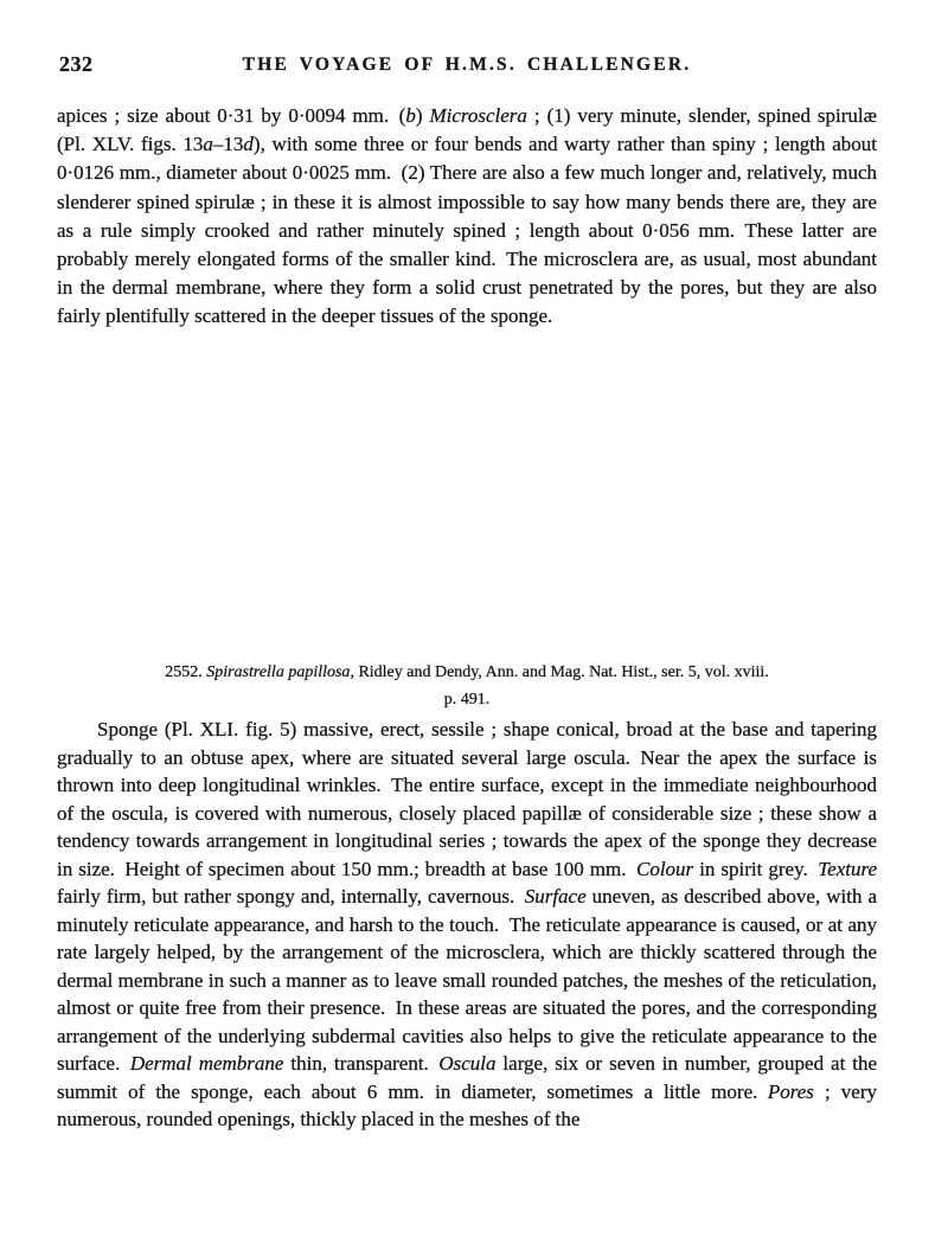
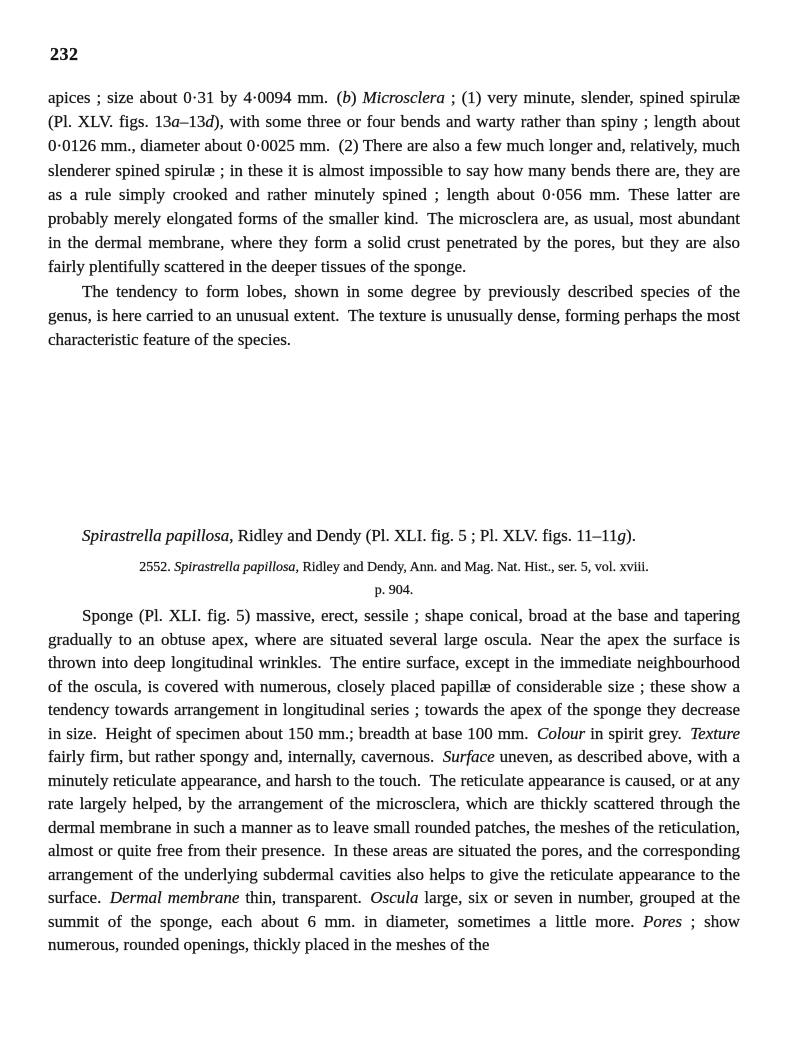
  232
- THE VOYAGE OF H.M.S. CHALLENGER.
- apices ; size about 0·31 by 0·0094 mm. (b) Microsclera ; (1) very minute, slender, spined spirulæ (Pl. XLV. figs. 13a–13d), with some three or four bends and warty rather than spiny ; length about 0·0126 mm., diameter about 0·0025 mm. (2) There are also a few much longer and, relatively, much slenderer spined spirulæ ; in these it is almost impossible to say how many bends there are, they are as a rule simply crooked and rather minutely spined ; length about 0·056 mm. These latter are probably merely elongated forms of the smaller kind. The microsclera are, as usual, most abundant in the dermal membrane, where they form a solid crust penetrated by the pores, but they are also fairly plentifully scattered in the deeper tissues of the sponge.
+ apices ; size about 0·31 by 4·0094 mm. (b) Microsclera ; (1) very minute, slender, spined spirulæ (Pl. XLV. figs. 13a–13d), with some three or four bends and warty rather than spiny ; length about 0·0126 mm., diameter about 0·0025 mm. (2) There are also a few much longer and, relatively, much slenderer spined spirulæ ; in these it is almost impossible to say how many bends there are, they are as a rule simply crooked and rather minutely spined ; length about 0·056 mm. These latter are probably merely elongated forms of the smaller kind. The microsclera are, as usual, most abundant in the dermal membrane, where they form a solid crust penetrated by the pores, but they are also fairly plentifully scattered in the deeper tissues of the sponge.
+ The tendency to form lobes, shown in some degree by previously described species of the genus, is here carried to an unusual extent. The texture is unusually dense, forming perhaps the most characteristic feature of the species.
+ Spirastrella papillosa, Ridley and Dendy (Pl. XLI. fig. 5 ; Pl. XLV. figs. 11–11g).
  2552. Spirastrella papillosa, Ridley and Dendy, Ann. and Mag. Nat. Hist., ser. 5, vol. xviii.
- p. 491.
+ p. 904.
- Sponge (Pl. XLI. fig. 5) massive, erect, sessile ; shape conical, broad at the base and tapering gradually to an obtuse apex, where are situated several large oscula. Near the apex the surface is thrown into deep longitudinal wrinkles. The entire surface, except in the immediate neighbourhood of the oscula, is covered with numerous, closely placed papillæ of considerable size ; these show a tendency towards arrangement in longitudinal series ; towards the apex of the sponge they decrease in size. Height of specimen about 150 mm.; breadth at base 100 mm. Colour in spirit grey. Texture fairly firm, but rather spongy and, internally, cavernous. Surface uneven, as described above, with a minutely reticulate appearance, and harsh to the touch. The reticulate appearance is caused, or at any rate largely helped, by the arrangement of the microsclera, which are thickly scattered through the dermal membrane in such a manner as to leave small rounded patches, the meshes of the reticulation, almost or quite free from their presence. In these areas are situated the pores, and the corresponding arrangement of the underlying subdermal cavities also helps to give the reticulate appearance to the surface. Dermal membrane thin, transparent. Oscula large, six or seven in number, grouped at the summit of the sponge, each about 6 mm. in diameter, sometimes a little more. Pores ; very numerous, rounded openings, thickly placed in the meshes of the
+ Sponge (Pl. XLI. fig. 5) massive, erect, sessile ; shape conical, broad at the base and tapering gradually to an obtuse apex, where are situated several large oscula. Near the apex the surface is thrown into deep longitudinal wrinkles. The entire surface, except in the immediate neighbourhood of the oscula, is covered with numerous, closely placed papillæ of considerable size ; these show a tendency towards arrangement in longitudinal series ; towards the apex of the sponge they decrease in size. Height of specimen about 150 mm.; breadth at base 100 mm. Colour in spirit grey. Texture fairly firm, but rather spongy and, internally, cavernous. Surface uneven, as described above, with a minutely reticulate appearance, and harsh to the touch. The reticulate appearance is caused, or at any rate largely helped, by the arrangement of the microsclera, which are thickly scattered through the dermal membrane in such a manner as to leave small rounded patches, the meshes of the reticulation, almost or quite free from their presence. In these areas are situated the pores, and the corresponding arrangement of the underlying subdermal cavities also helps to give the reticulate appearance to the surface. Dermal membrane thin, transparent. Oscula large, six or seven in number, grouped at the summit of the sponge, each about 6 mm. in diameter, sometimes a little more. Pores ; show numerous, rounded openings, thickly placed in the meshes of the
